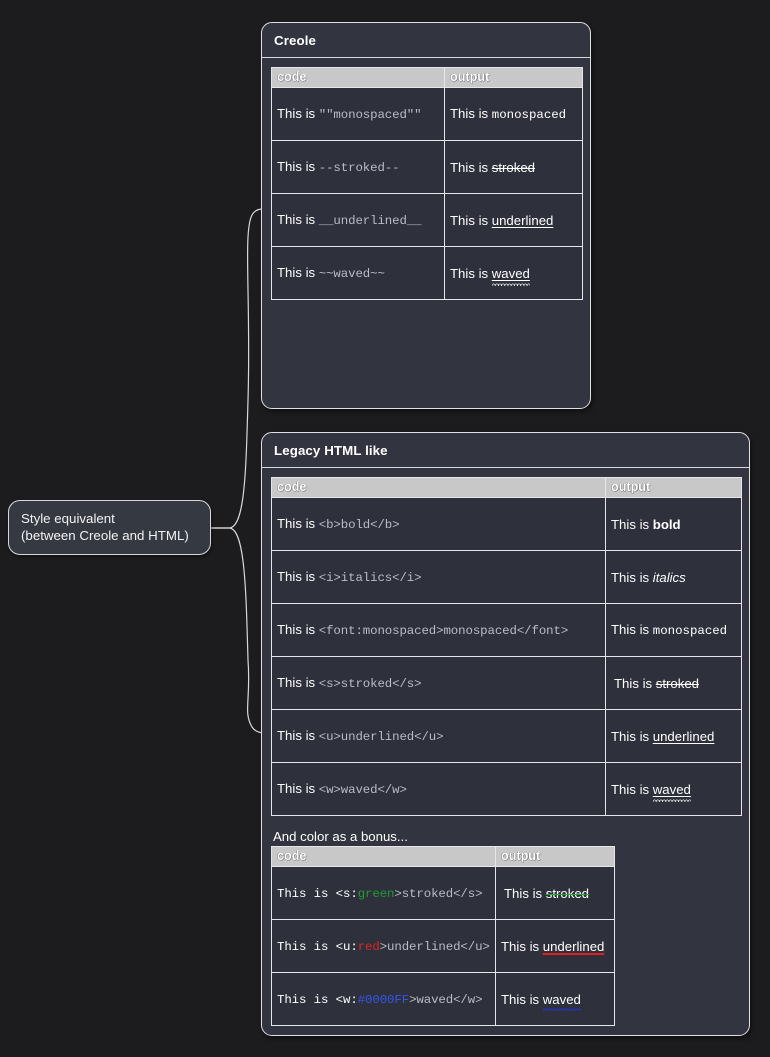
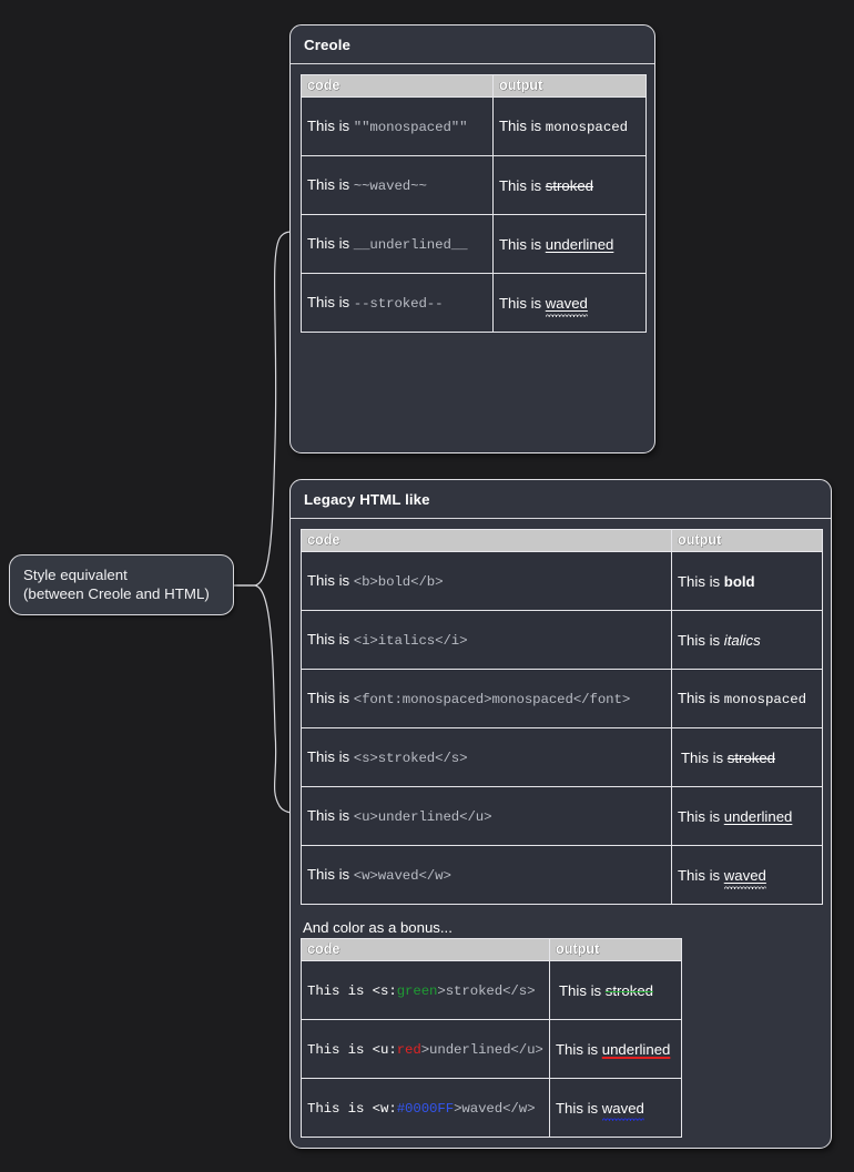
  Style equivalent
  (between Creole and HTML)
  Creole
  code	output
  This is ""monospaced""	This is monospaced
- This is --stroked--	This is stroked
+ This is ~~waved~~	This is stroked
  This is __underlined__	This is underlined
- This is ~~waved~~	This is waved
+ This is --stroked--	This is waved
  Legacy HTML like
  code	output
  This is <b>bold</b>	This is bold
  This is <i>italics</i>	This is italics
  This is <font:monospaced>monospaced</font>	This is monospaced
  This is <s>stroked</s>	This is stroked
  This is <u>underlined</u>	This is underlined
  This is <w>waved</w>	This is waved
  And color as a bonus...
  code	output
  This is <s:green>stroked</s>	This is stroked
  This is <u:red>underlined</u>	This is underlined
  This is <w:#0000FF>waved</w>	This is waved
